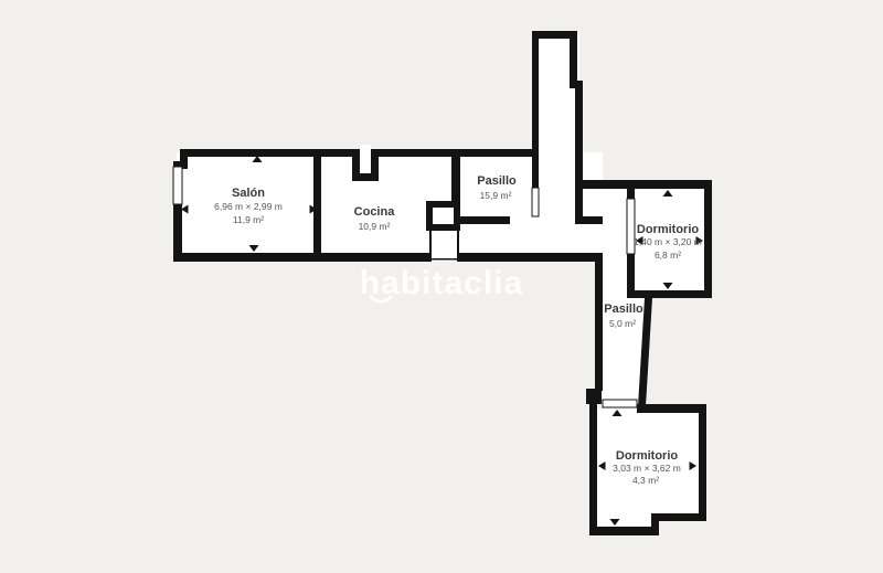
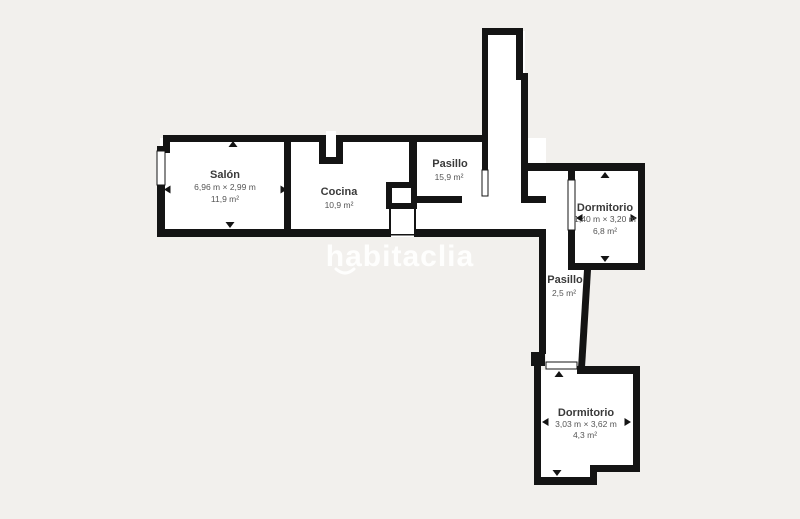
  Salón
  6,96 m × 2,99 m
  11,9 m²
  Cocina
  10,9 m²
  Pasillo
  15,9 m²
  Dormitorio
  1,40 m × 3,20 m
  6,8 m²
  Pasillo
- 5,0 m²
+ 2,5 m²
  Dormitorio
  3,03 m × 3,62 m
  4,3 m²
